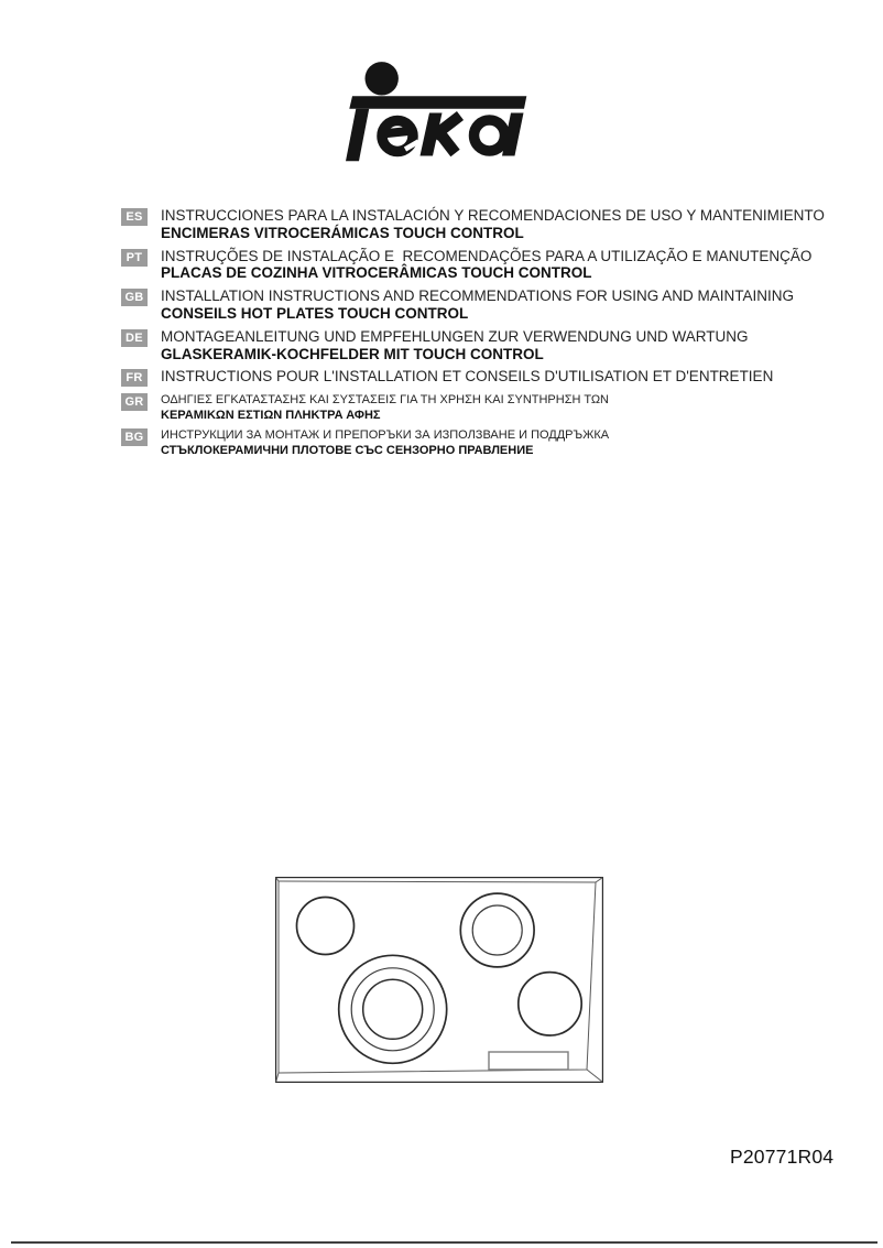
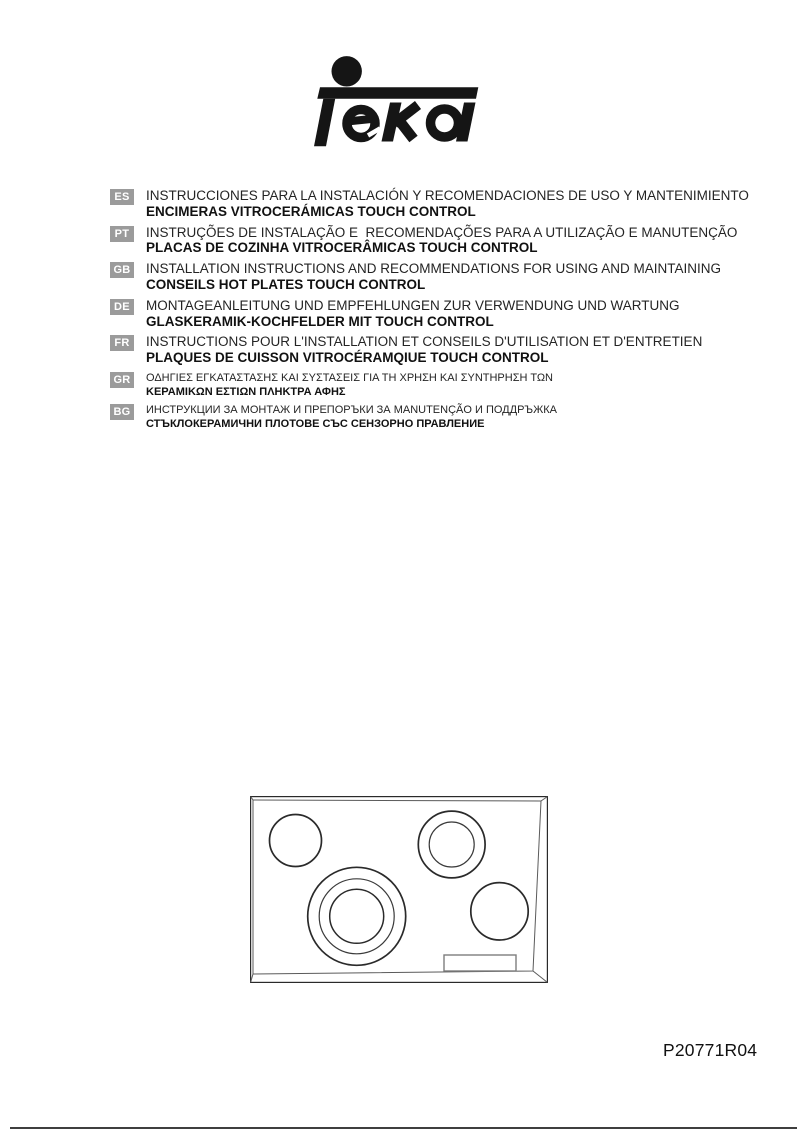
  ES
  INSTRUCCIONES PARA LA INSTALACIÓN Y RECOMENDACIONES DE USO Y MANTENIMIENTO
  ENCIMERAS VITROCERÁMICAS TOUCH CONTROL
  PT
  INSTRUÇÕES DE INSTALAÇÃO E RECOMENDAÇÕES PARA A UTILIZAÇÃO E MANUTENÇÃO
  PLACAS DE COZINHA VITROCERÂMICAS TOUCH CONTROL
  GB
  INSTALLATION INSTRUCTIONS AND RECOMMENDATIONS FOR USING AND MAINTAINING
  CONSEILS HOT PLATES TOUCH CONTROL
  DE
  MONTAGEANLEITUNG UND EMPFEHLUNGEN ZUR VERWENDUNG UND WARTUNG
  GLASKERAMIK-KOCHFELDER MIT TOUCH CONTROL
  FR
  INSTRUCTIONS POUR L'INSTALLATION ET CONSEILS D'UTILISATION ET D'ENTRETIEN
+ PLAQUES DE CUISSON VITROCÉRAMQIUE TOUCH CONTROL
  GR
  ΟΔΗΓΙΕΣ ΕΓΚΑΤΑΣΤΑΣΗΣ ΚΑΙ ΣΥΣΤΑΣΕΙΣ ΓΙΑ ΤΗ ΧΡΗΣΗ ΚΑΙ ΣΥΝΤΗΡΗΣΗ ΤΩΝ
  ΚΕΡΑΜΙΚΩΝ ΕΣΤΙΩΝ ΠΛΗΚΤΡΑ ΑΦΗΣ
  BG
- ИНСТРУКЦИИ ЗА МОНТАЖ И ПРЕПОРЪКИ ЗА ИЗПОЛЗВАНЕ И ПОДДРЪЖКА
+ ИНСТРУКЦИИ ЗА МОНТАЖ И ПРЕПОРЪКИ ЗА MANUTENÇÃO И ПОДДРЪЖКА
  СТЪКЛОКЕРАМИЧНИ ПЛОТОВЕ СЪС СЕНЗОРНО ПРАВЛЕНИЕ
  P20771R04
